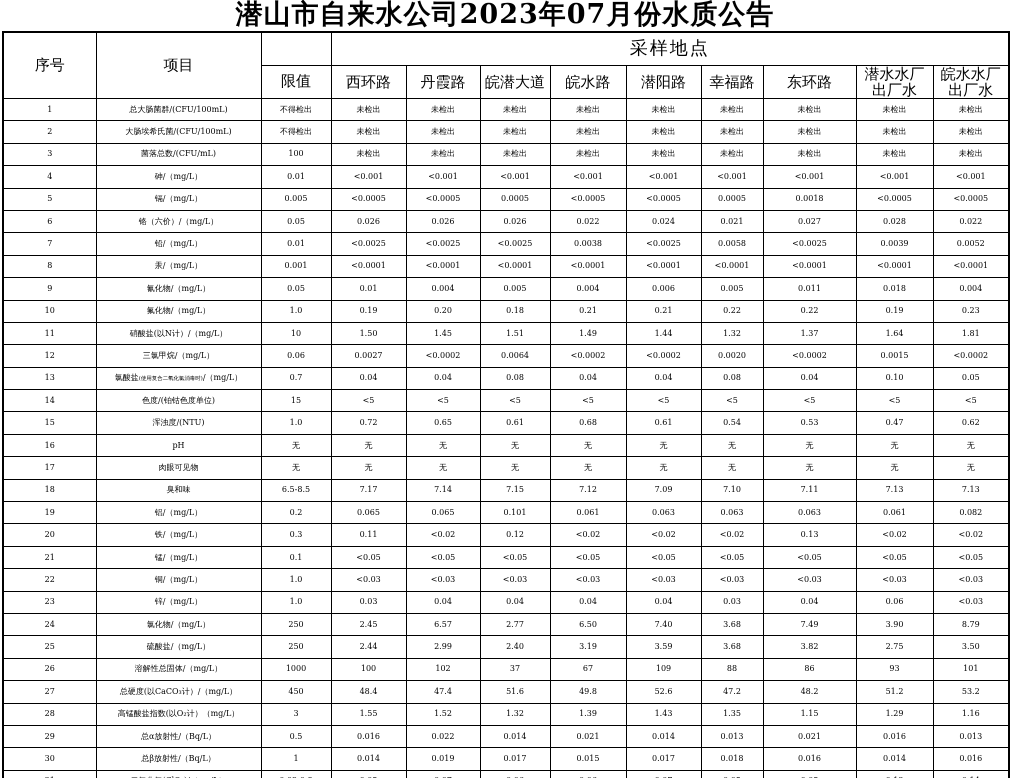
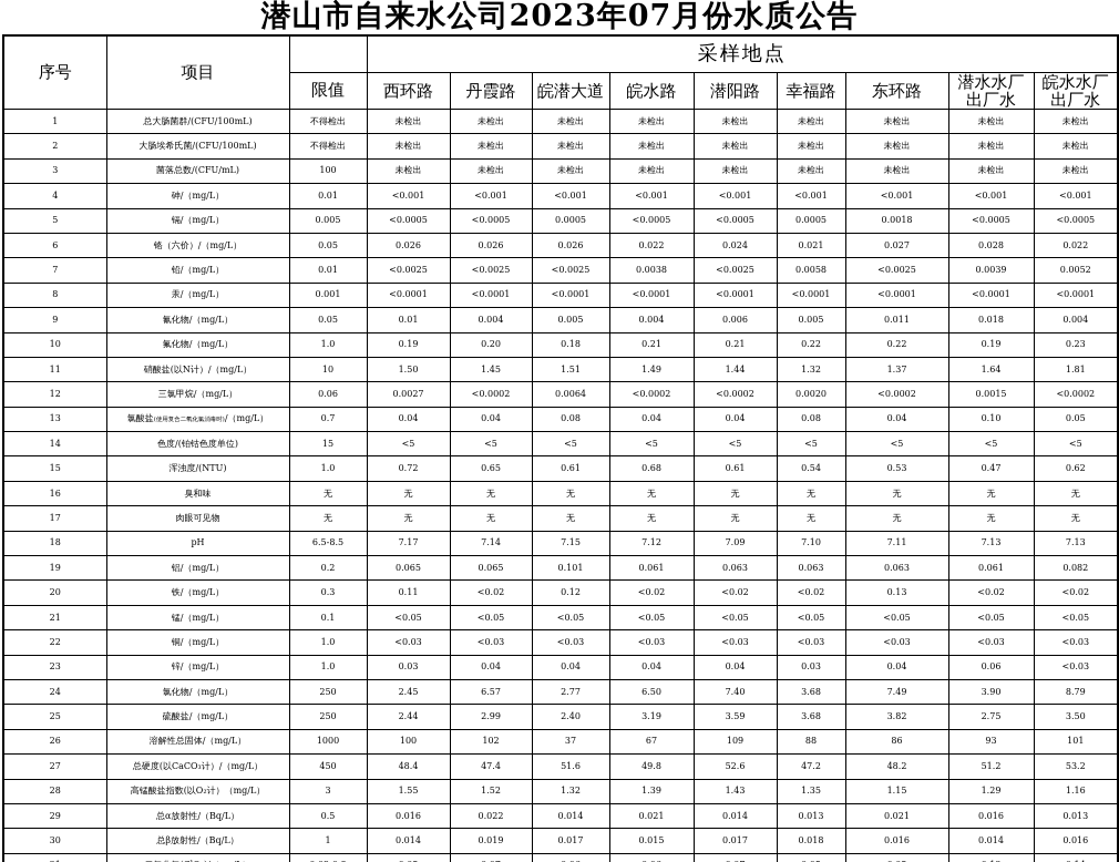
  潜山市自来水公司2023年07月份水质公告
  序号	项目		采样地点
  限值	西环路	丹霞路	皖潜大道	皖水路	潜阳路	幸福路	东环路	潜水水厂 出厂水	皖水水厂 出厂水
  1	总大肠菌群/(CFU/100mL)	不得检出	未检出	未检出	未检出	未检出	未检出	未检出	未检出	未检出	未检出
  2	大肠埃希氏菌/(CFU/100mL)	不得检出	未检出	未检出	未检出	未检出	未检出	未检出	未检出	未检出	未检出
  3	菌落总数/(CFU/mL)	100	未检出	未检出	未检出	未检出	未检出	未检出	未检出	未检出	未检出
  4	砷/（mg/L）	0.01	<0.001	<0.001	<0.001	<0.001	<0.001	<0.001	<0.001	<0.001	<0.001
  5	镉/（mg/L）	0.005	<0.0005	<0.0005	0.0005	<0.0005	<0.0005	0.0005	0.0018	<0.0005	<0.0005
  6	铬（六价）/（mg/L）	0.05	0.026	0.026	0.026	0.022	0.024	0.021	0.027	0.028	0.022
  7	铅/（mg/L）	0.01	<0.0025	<0.0025	<0.0025	0.0038	<0.0025	0.0058	<0.0025	0.0039	0.0052
  8	汞/（mg/L）	0.001	<0.0001	<0.0001	<0.0001	<0.0001	<0.0001	<0.0001	<0.0001	<0.0001	<0.0001
  9	氰化物/（mg/L）	0.05	0.01	0.004	0.005	0.004	0.006	0.005	0.011	0.018	0.004
  10	氟化物/（mg/L）	1.0	0.19	0.20	0.18	0.21	0.21	0.22	0.22	0.19	0.23
  11	硝酸盐(以N计）/（mg/L）	10	1.50	1.45	1.51	1.49	1.44	1.32	1.37	1.64	1.81
  12	三氯甲烷/（mg/L）	0.06	0.0027	<0.0002	0.0064	<0.0002	<0.0002	0.0020	<0.0002	0.0015	<0.0002
  13	氯酸盐 /（mg/L）	0.7	0.04	0.04	0.08	0.04	0.04	0.08	0.04	0.10	0.05
  14	色度/(铂钴色度单位)	15	<5	<5	<5	<5	<5	<5	<5	<5	<5
  15	浑浊度/(NTU)	1.0	0.72	0.65	0.61	0.68	0.61	0.54	0.53	0.47	0.62
- 16	pH	无	无	无	无	无	无	无	无	无	无
+ 16	臭和味	无	无	无	无	无	无	无	无	无	无
  17	肉眼可见物	无	无	无	无	无	无	无	无	无	无
- 18	臭和味	6.5-8.5	7.17	7.14	7.15	7.12	7.09	7.10	7.11	7.13	7.13
+ 18	pH	6.5-8.5	7.17	7.14	7.15	7.12	7.09	7.10	7.11	7.13	7.13
  19	铝/（mg/L）	0.2	0.065	0.065	0.101	0.061	0.063	0.063	0.063	0.061	0.082
  20	铁/（mg/L）	0.3	0.11	<0.02	0.12	<0.02	<0.02	<0.02	0.13	<0.02	<0.02
  21	锰/（mg/L）	0.1	<0.05	<0.05	<0.05	<0.05	<0.05	<0.05	<0.05	<0.05	<0.05
  22	铜/（mg/L）	1.0	<0.03	<0.03	<0.03	<0.03	<0.03	<0.03	<0.03	<0.03	<0.03
  23	锌/（mg/L）	1.0	0.03	0.04	0.04	0.04	0.04	0.03	0.04	0.06	<0.03
  24	氯化物/（mg/L）	250	2.45	6.57	2.77	6.50	7.40	3.68	7.49	3.90	8.79
  25	硫酸盐/（mg/L）	250	2.44	2.99	2.40	3.19	3.59	3.68	3.82	2.75	3.50
  26	溶解性总固体/（mg/L）	1000	100	102	37	67	109	88	86	93	101
  27	总硬度(以CaCO₃计）/（mg/L）	450	48.4	47.4	51.6	49.8	52.6	47.2	48.2	51.2	53.2
  28	高锰酸盐指数(以O₂计）（mg/L）	3	1.55	1.52	1.32	1.39	1.43	1.35	1.15	1.29	1.16
  29	总α放射性/（Bq/L）	0.5	0.016	0.022	0.014	0.021	0.014	0.013	0.021	0.016	0.013
  30	总β放射性/（Bq/L）	1	0.014	0.019	0.017	0.015	0.017	0.018	0.016	0.014	0.016
